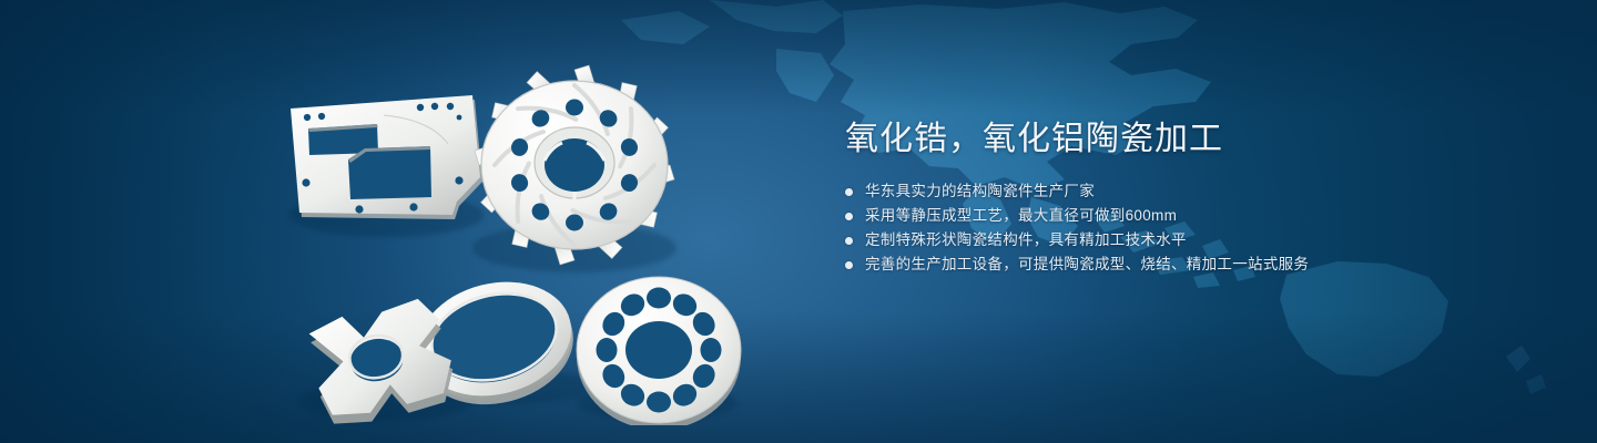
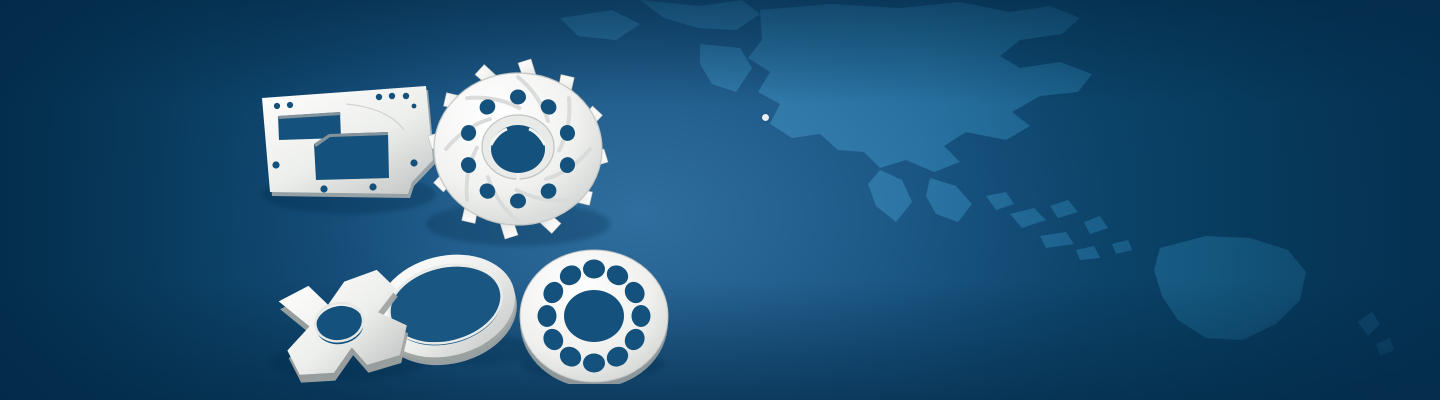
- 氧化锆，氧化铝陶瓷加工
- 华东具实力的结构陶瓷件生产厂家
- 采用等静压成型工艺，最大直径可做到600mm
- 定制特殊形状陶瓷结构件，具有精加工技术水平
- 完善的生产加工设备，可提供陶瓷成型、烧结、精加工一站式服务
